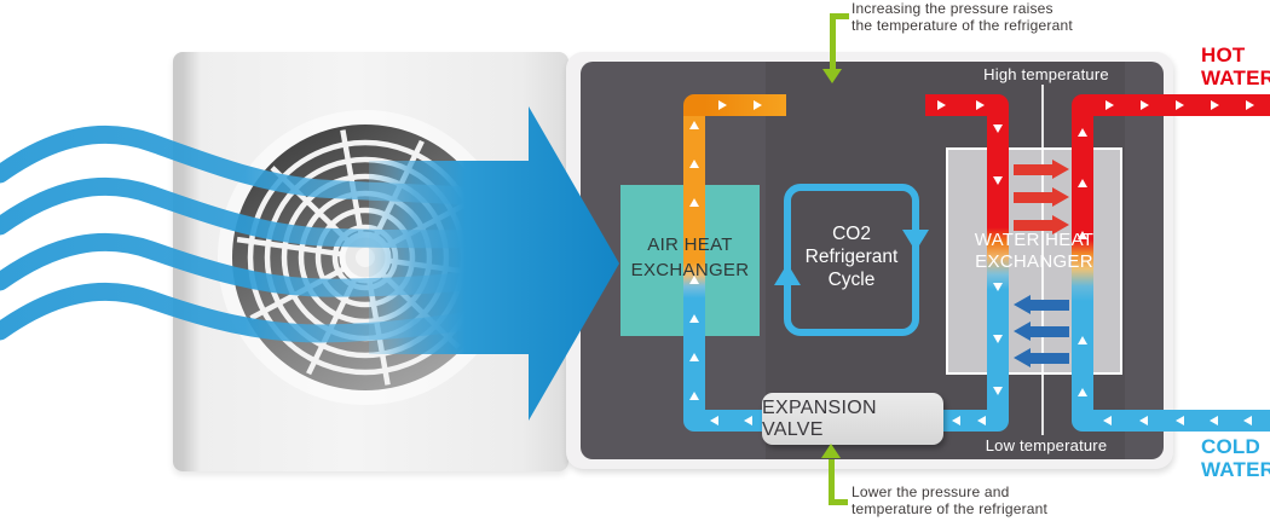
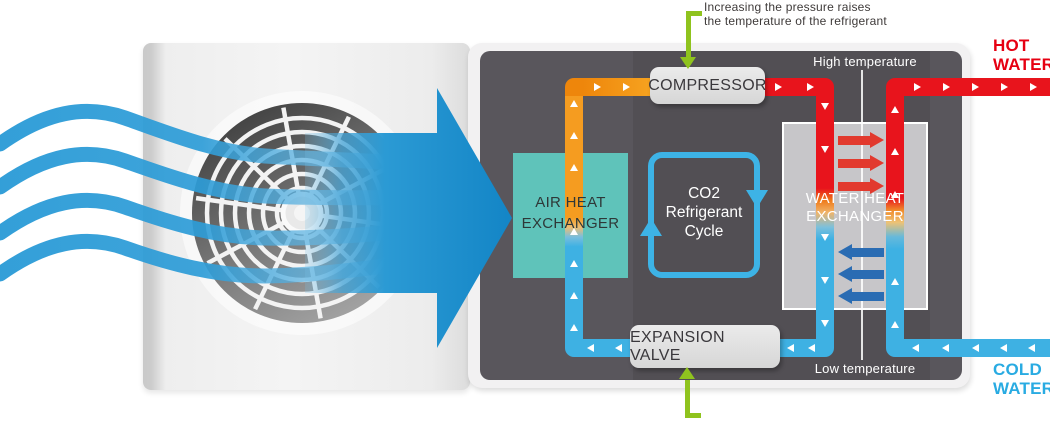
+ COMPRESSOR
  EXPANSION VALVE
  CO2
  Refrigerant
  Cycle
  AIR HEAT
  EXCHANGER
  WATER HEAT
  EXCHANGER
  High temperature
  Low temperature
  HOT
  WATER
  COLD
  WATER
  Increasing the pressure raises
  the temperature of the refrigerant
- Lower the pressure and
- temperature of the refrigerant
